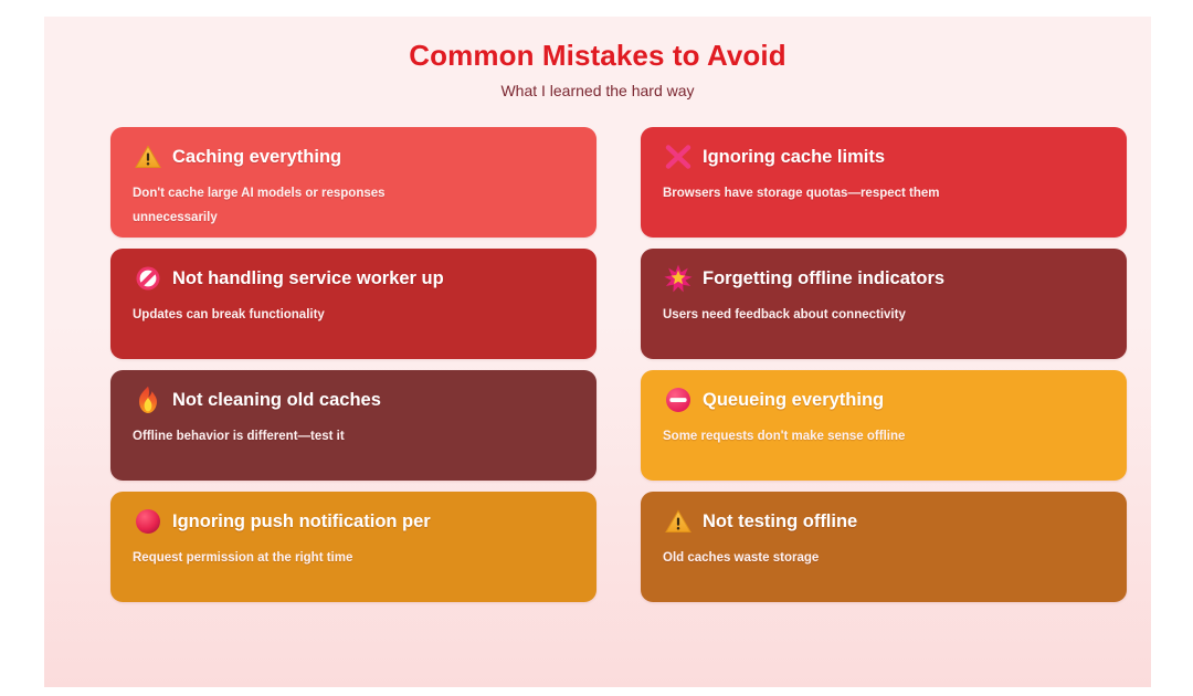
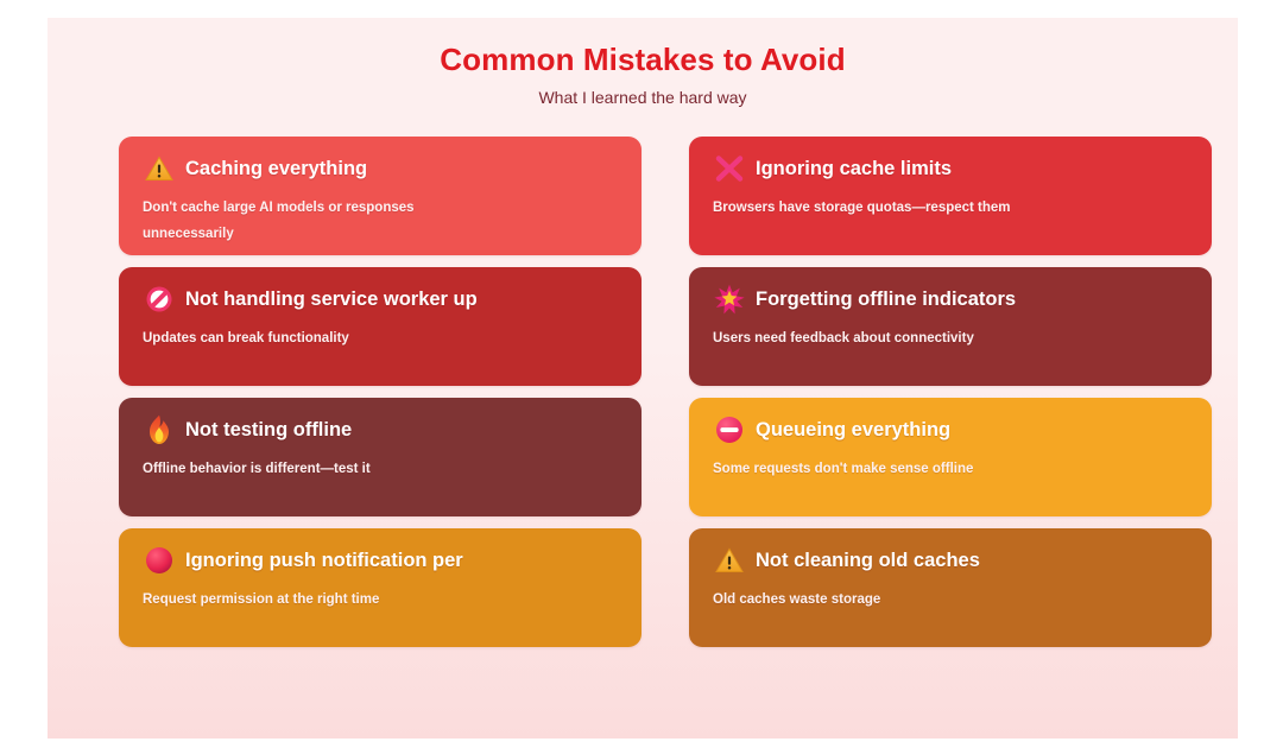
  Common Mistakes to Avoid
  What I learned the hard way
  Caching everything
  Don't cache large AI models or responses unnecessarily
  Ignoring cache limits
  Browsers have storage quotas—respect them
  Not handling service worker up
  Updates can break functionality
  Forgetting offline indicators
  Users need feedback about connectivity
- Not cleaning old caches
+ Not testing offline
  Offline behavior is different—test it
  Queueing everything
  Some requests don't make sense offline
  Ignoring push notification per
  Request permission at the right time
- Not testing offline
+ Not cleaning old caches
  Old caches waste storage
